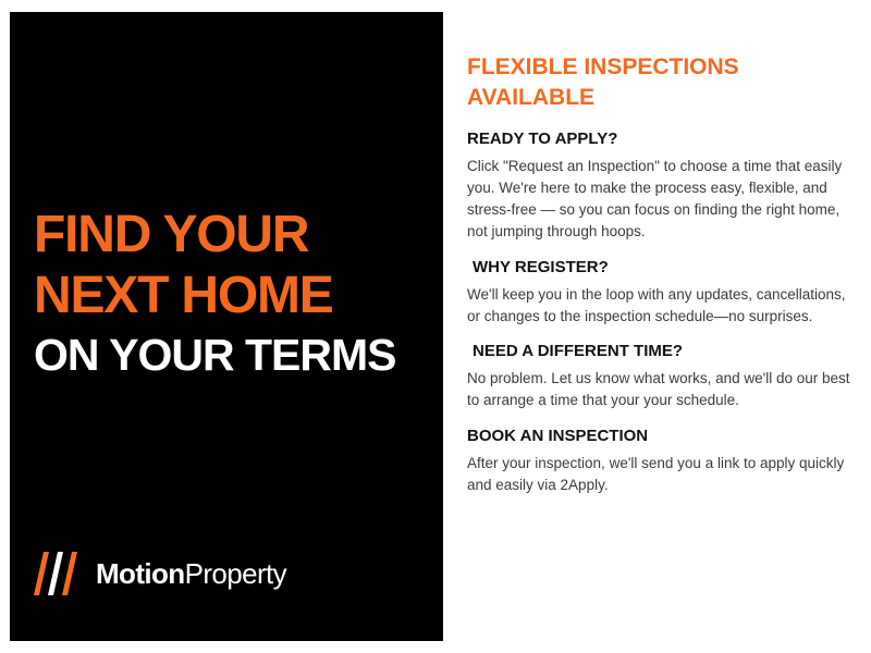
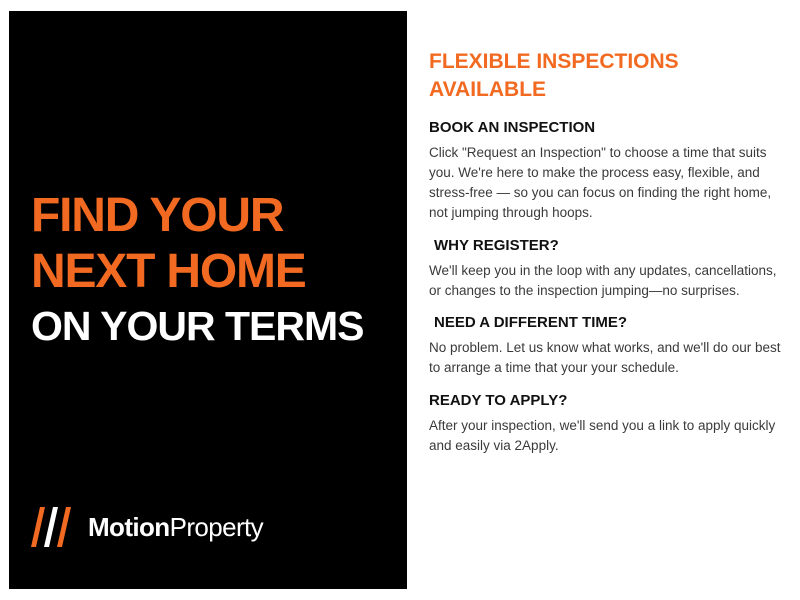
  FIND YOUR
  NEXT HOME
  ON YOUR TERMS
  MotionProperty
  FLEXIBLE INSPECTIONS AVAILABLE
- READY TO APPLY?
+ BOOK AN INSPECTION
- Click "Request an Inspection" to choose a time that easily you. We're here to make the process easy, flexible, and stress-free — so you can focus on finding the right home, not jumping through hoops.
+ Click "Request an Inspection" to choose a time that suits you. We're here to make the process easy, flexible, and stress-free — so you can focus on finding the right home, not jumping through hoops.
  WHY REGISTER?
- We'll keep you in the loop with any updates, cancellations, or changes to the inspection schedule—no surprises.
+ We'll keep you in the loop with any updates, cancellations, or changes to the inspection jumping—no surprises.
  NEED A DIFFERENT TIME?
  No problem. Let us know what works, and we'll do our best to arrange a time that your your schedule.
- BOOK AN INSPECTION
+ READY TO APPLY?
  After your inspection, we'll send you a link to apply quickly and easily via 2Apply.
